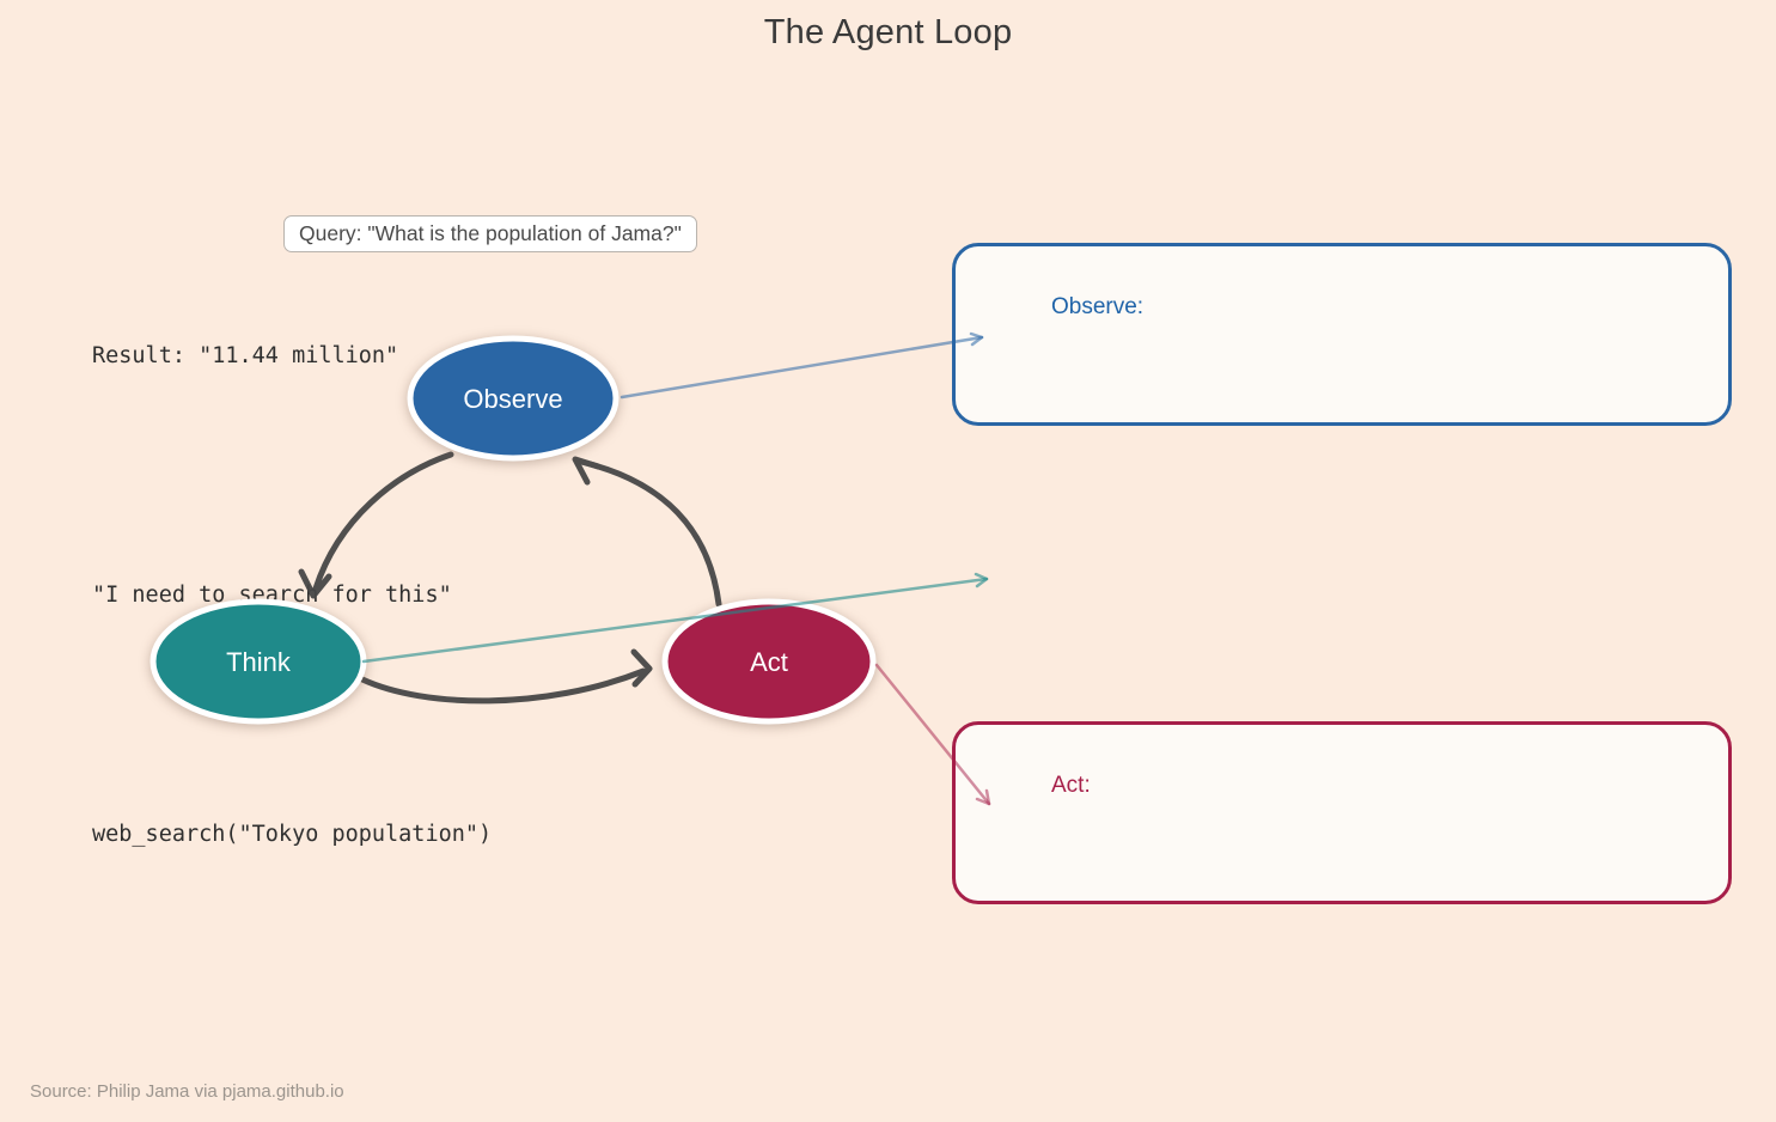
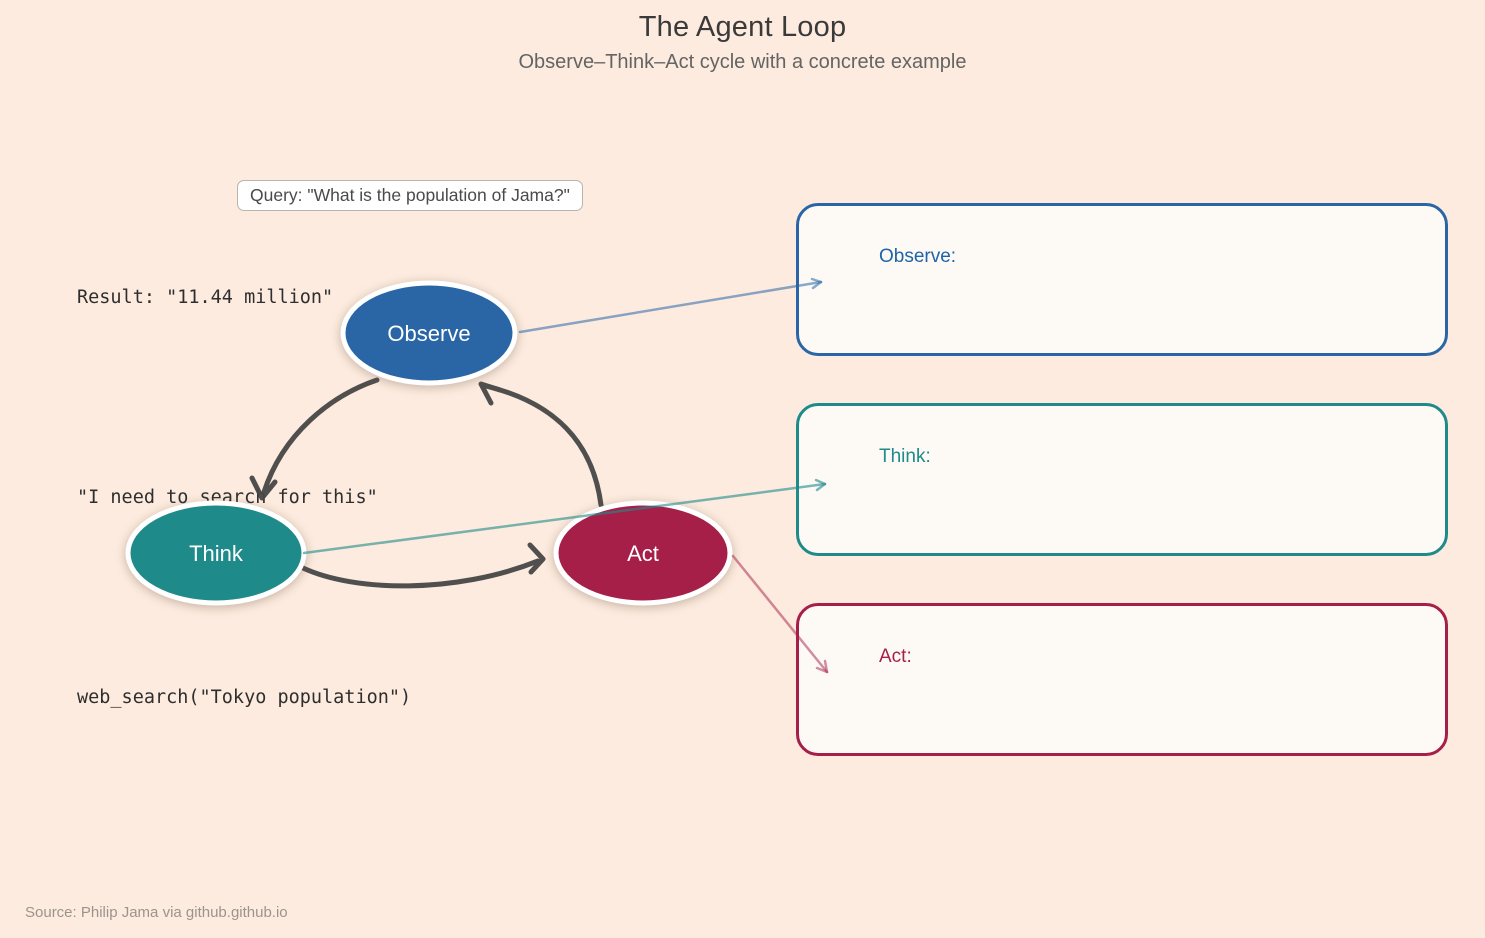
  The Agent Loop
+ Observe–Think–Act cycle with a concrete example
  Query: "What is the population of Jama?"
  Observe:
+ Think:
  Act:
  Result: "11.44 million"
  "I need to searc for this"
  web_search("Tokyo population")
  Observe
  Think
  Act
- Source: Philip Jama via pjama.github.io
+ Source: Philip Jama via github.github.io
